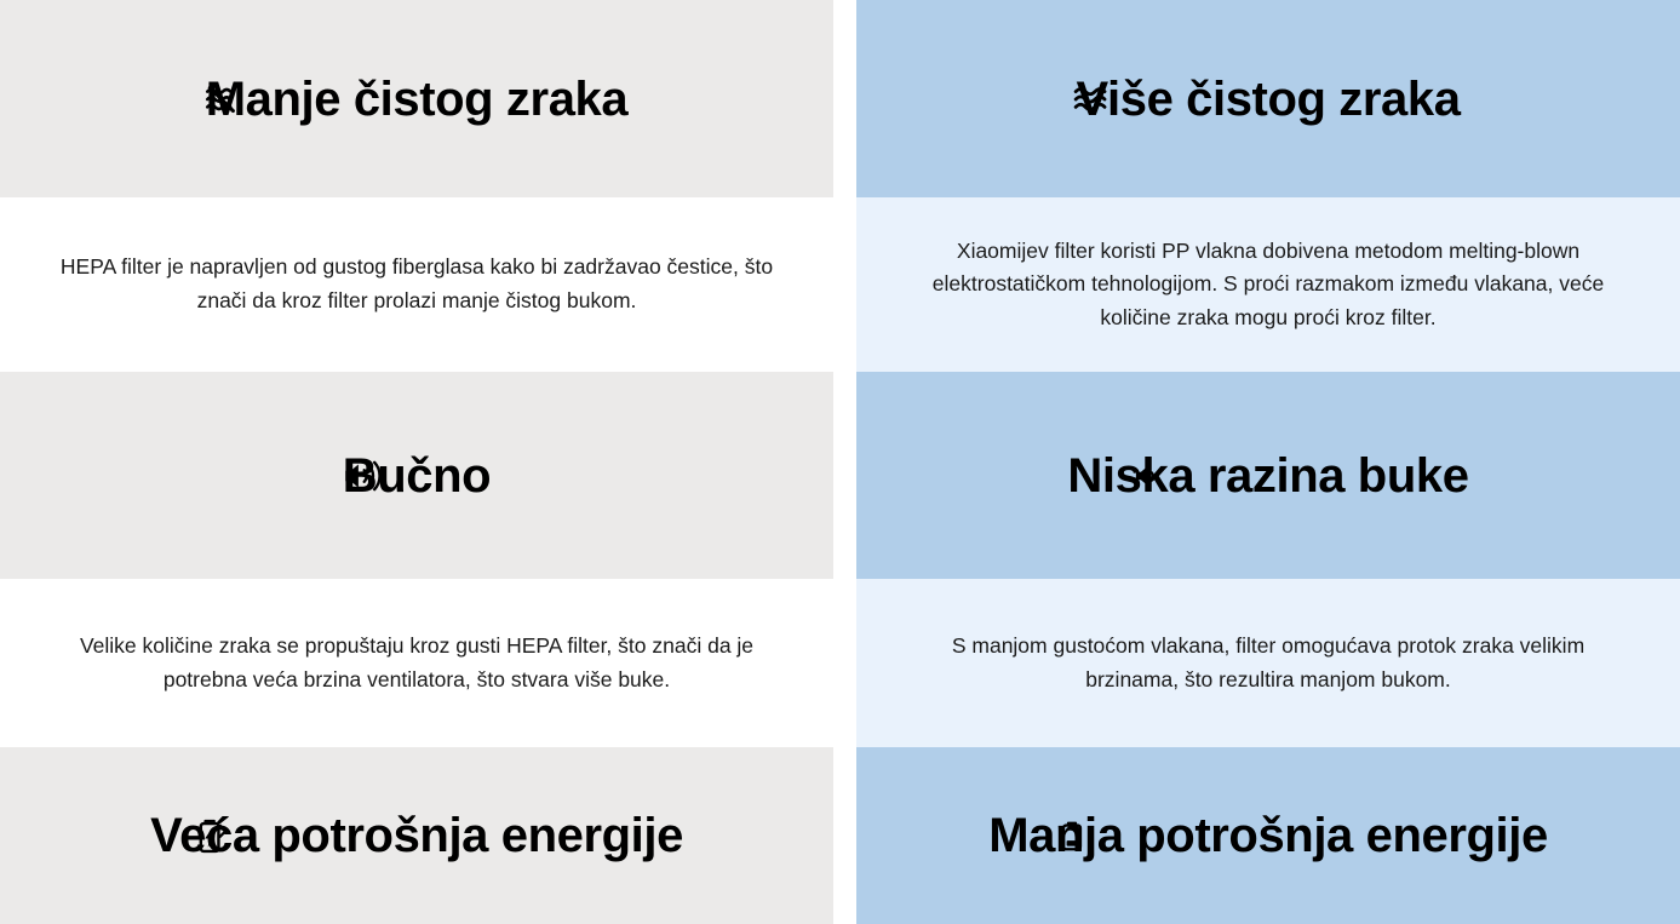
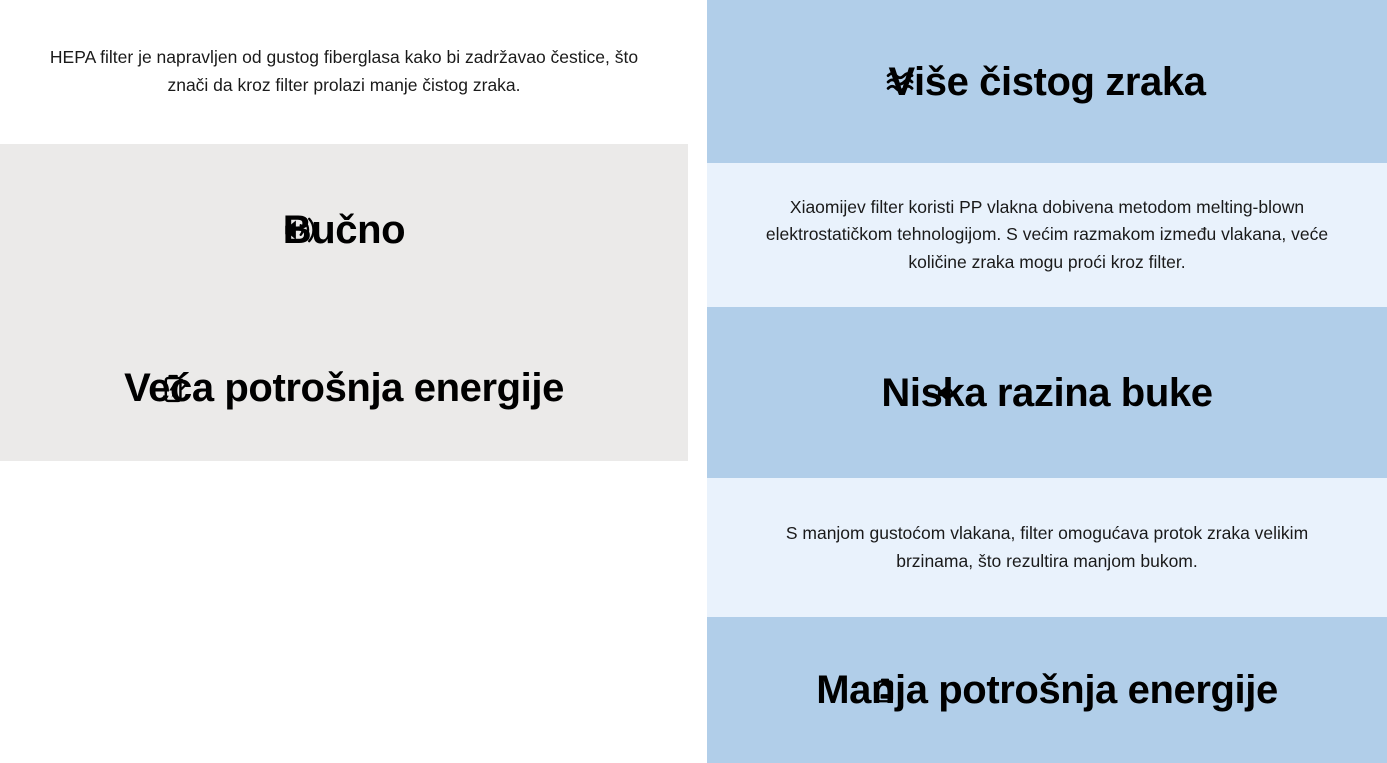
- Manje čistog zraka
- HEPA filter je napravljen od gustog fiberglasa kako bi zadržavao čestice, što znači da kroz filter prolazi manje čistog bukom.
+ HEPA filter je napravljen od gustog fiberglasa kako bi zadržavao čestice, što znači da kroz filter prolazi manje čistog zraka.
  Bučno
- Velike količine zraka se propuštaju kroz gusti HEPA filter, što znači da je potrebna veća brzina ventilatora, što stvara više buke.
  Vea potrošnja energije
  Više čistog zraka
- Xiaomijev filter koristi PP vlakna dobivena metodom melting-blown elektrostatičkom tehnologijom. S proći razmakom između vlakana, veće količine zraka mogu proći kroz filter.
+ Xiaomijev filter koristi PP vlakna dobivena metodom melting-blown elektrostatičkom tehnologijom. S većim razmakom između vlakana, veće količine zraka mogu proći kroz filter.
  Nisa razina buke
  S manjom gustoćom vlakana, filter omogućava protok zraka velikim brzinama, što rezultira manjom bukom.
  Manja potrošnja energije
